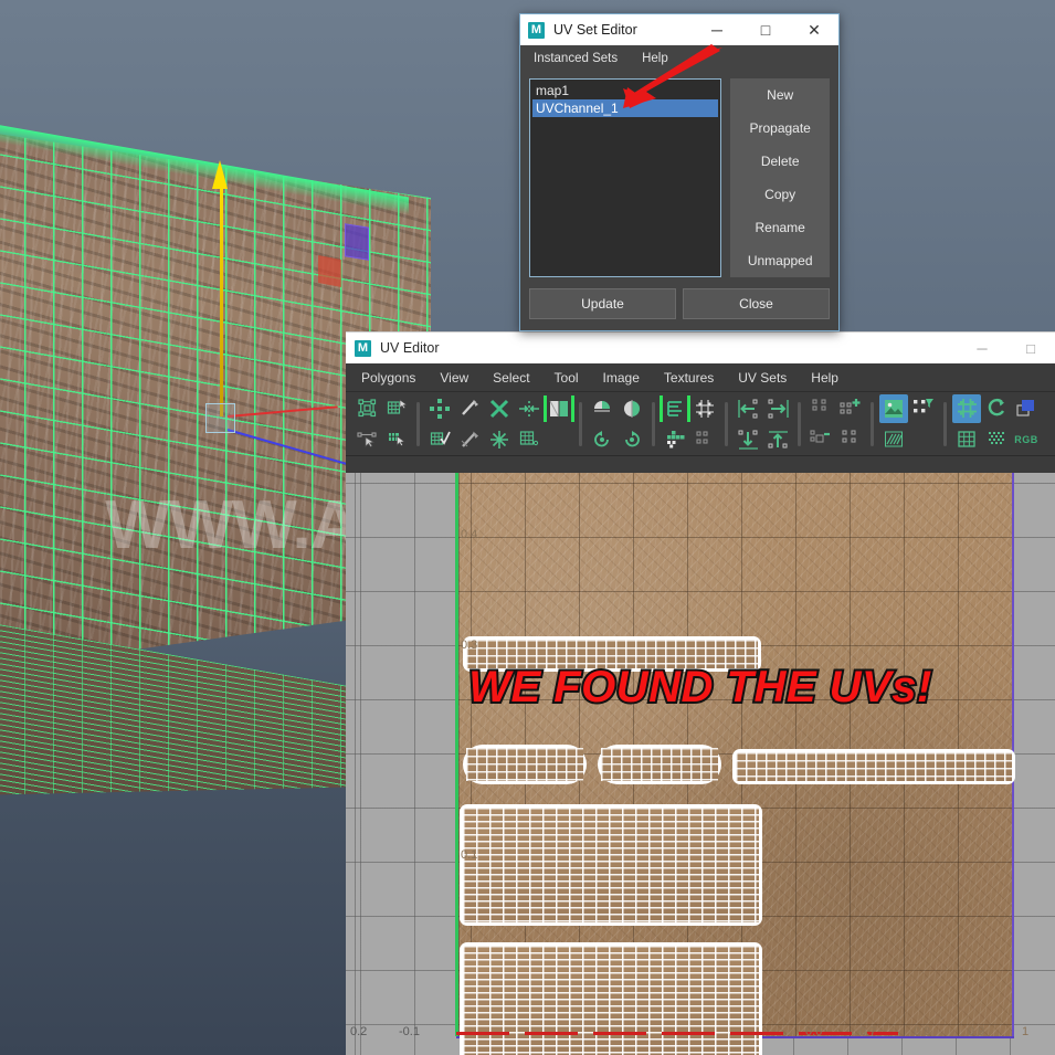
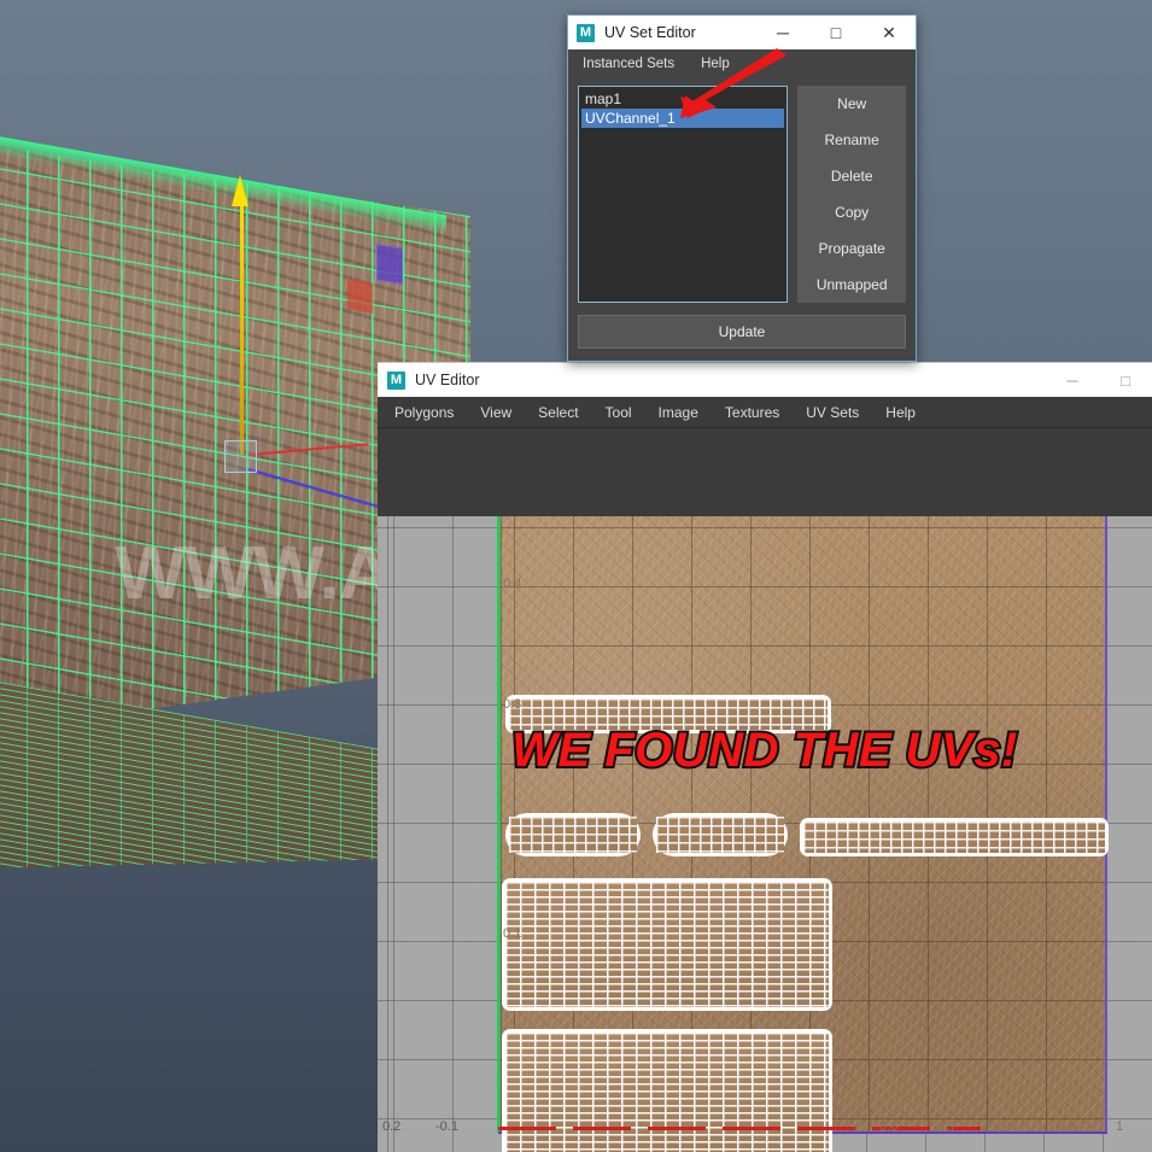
  M
  UV Editor
  ─
  □
  Polygons
  View
  Select
  Tool
  Image
  Textures
  UV Sets
  Help
- RGB
  0.2
  -0.1
  0.6
  0.7
  0.8
  0.9
  1
  0.4
  0.3
  0.1
  WE FOUND THE UVs!
  M
  UV Set Editor
  ─
  □
  ✕
  Instanced Sets
  Help
  map1
  UVChannel_1
  New
- Propagate
+ Rename
  Delete
  Copy
- Rename
+ Propagate
  Unmapped
  Update
- Close
